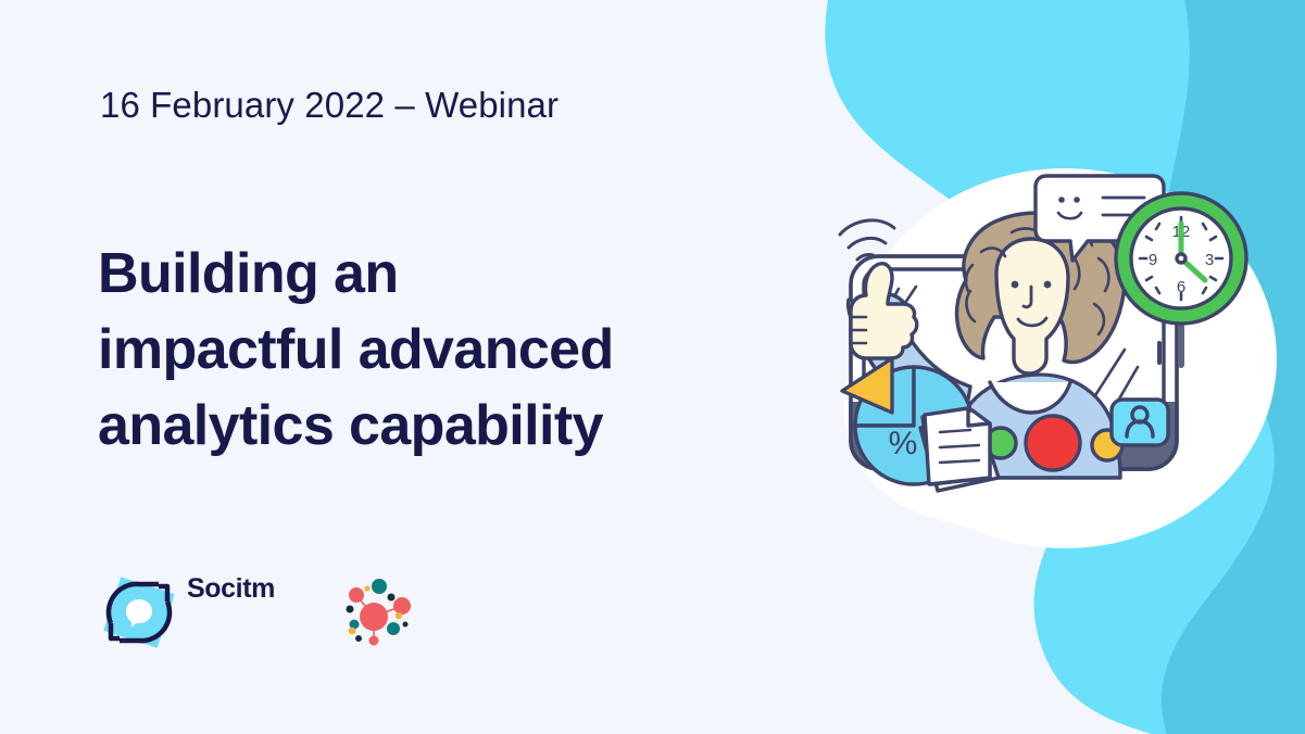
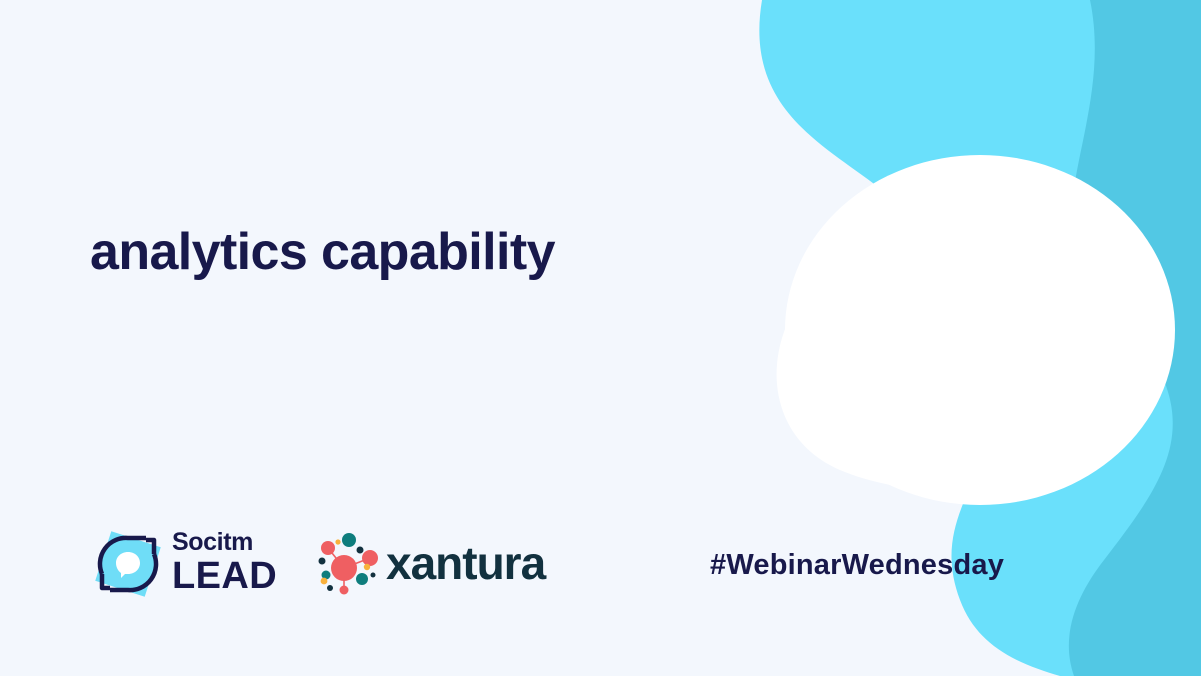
- 12
- 3
- 6
- 9
- %
- 16 February 2022 – Webinar
- Building an
- impactful advanced
  analytics capability
  Socitm
+ LEAD
+ xantura
+ #WebinarWednesday
